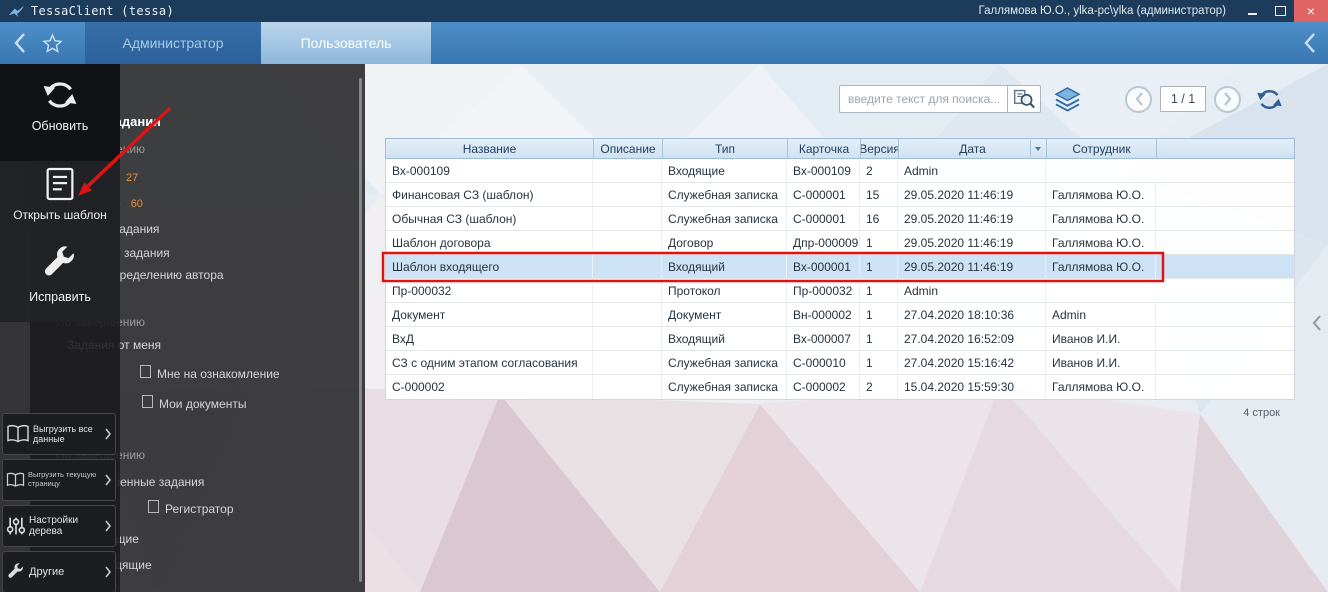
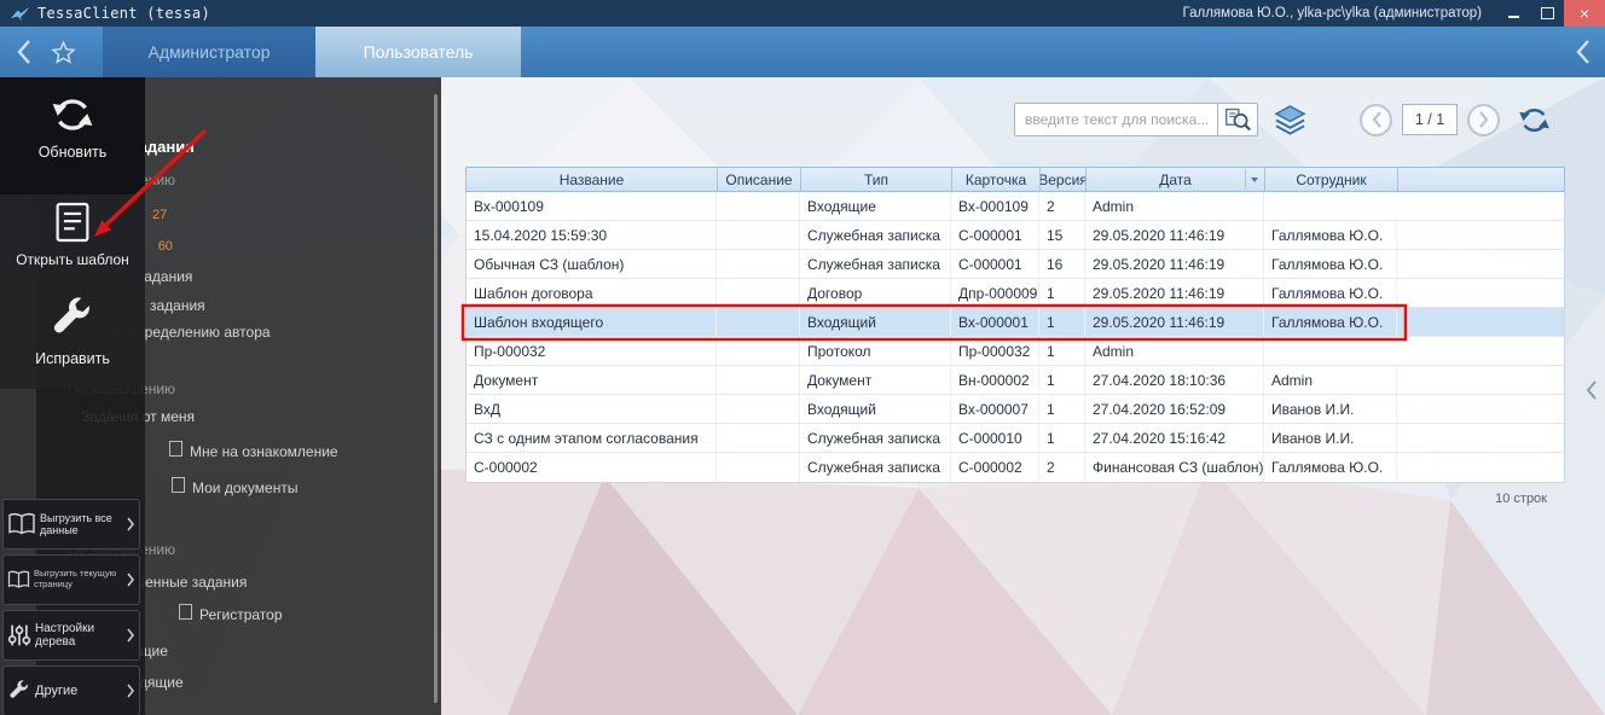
  TessaClient (tessa)
  Галлямова Ю.О., ylka-pc\ylka (администратор)
  ×
  Администратор
  Пользователь
  адания
  задания
  ределению автора
  По завершению
  Задания от меня
  Мне на ознакомление
  Мои документы
  По завершению
  Регистратор
  Обновить
  Открыть шаблон
  Исправить
  Выгрузить все данные
  Выгрузить текущую страницу
  Настройки дерева
  Другие
  введите текст для поиска...
  1 / 1
  Название
  Описание
  Тип
  Карточка
  Версия
  Дата
  Сотрудник
  Вх-000109
  Входящие
  Вх-000109
  2
  Admin
- Финансовая СЗ (шаблон)
+ 15.04.2020 15:59:30
  Служебная записка
  С-000001
  15
  29.05.2020 11:46:19
  Галлямова Ю.О.
  Обычная СЗ (шаблон)
  Служебная записка
  С-000001
  16
  29.05.2020 11:46:19
  Галлямова Ю.О.
  Шаблон договора
  Договор
  Дпр-000009
  1
  29.05.2020 11:46:19
  Галлямова Ю.О.
  Шаблон входящего
  Входящий
  Вх-000001
  1
  29.05.2020 11:46:19
  Галлямова Ю.О.
  Пр-000032
  Протокол
  Пр-000032
  1
  Admin
  Документ
  Документ
  Вн-000002
  1
  27.04.2020 18:10:36
  Admin
  ВхД
  Входящий
  Вх-000007
  1
  27.04.2020 16:52:09
  Иванов И.И.
  СЗ с одним этапом согласования
  Служебная записка
  С-000010
  1
  27.04.2020 15:16:42
  Иванов И.И.
  С-000002
  Служебная записка
  С-000002
  2
- 15.04.2020 15:59:30
+ Финансовая СЗ (шаблон)
  Галлямова Ю.О.
- 4 строк
+ 10 строк
